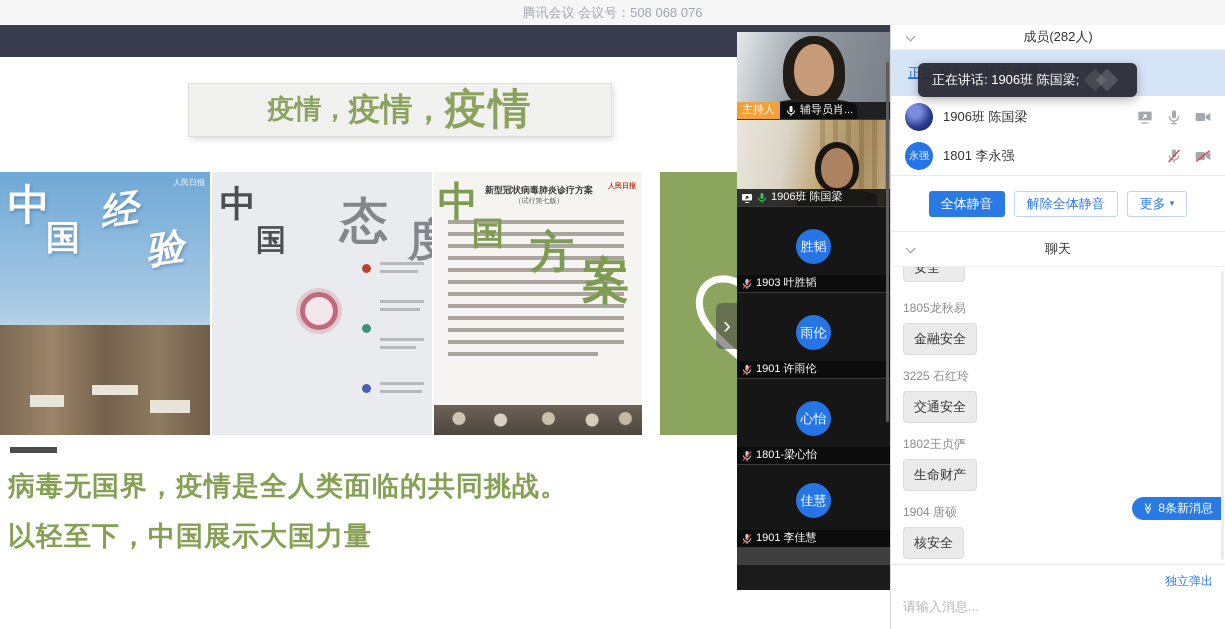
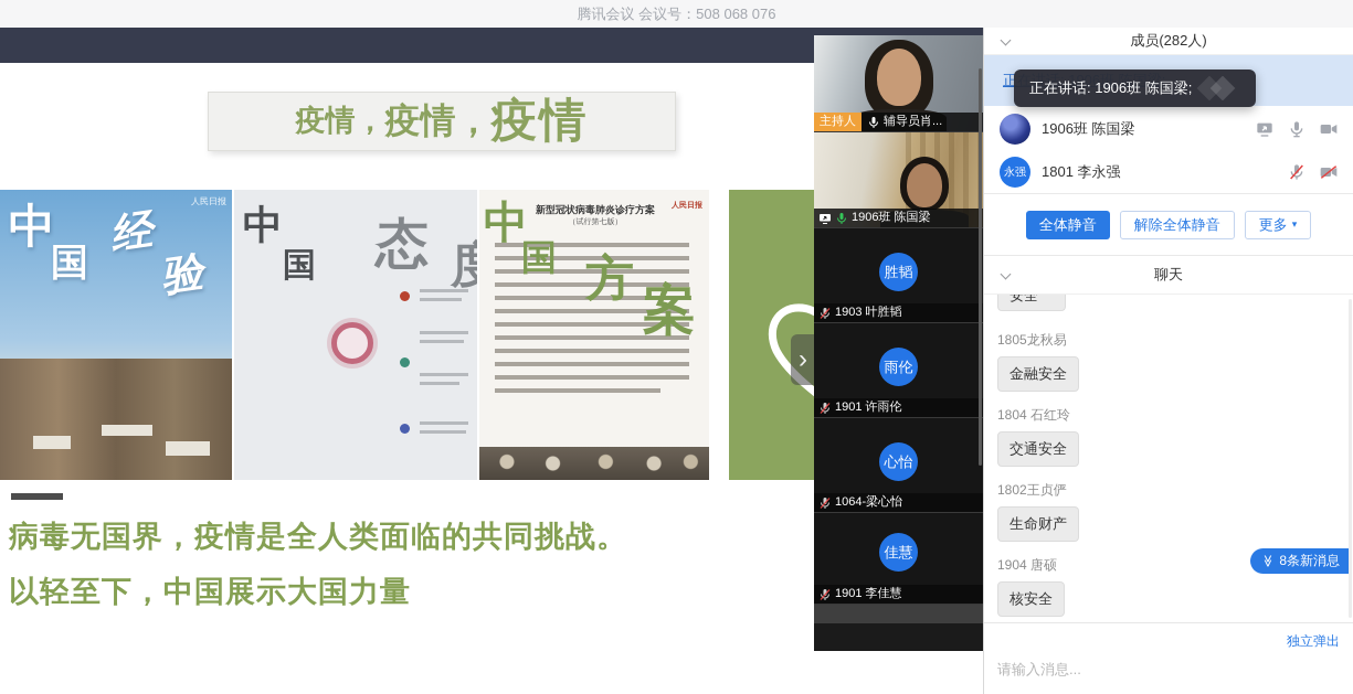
  腾讯会议 会议号：508 068 076
  疫情，
  疫情，
  疫情
  中
  国
  人民日报
  中
  国
  态
  度
  新型冠状病毒肺炎诊疗方案
  中
  国
  方
  案
  ›
  病毒无国界，疫情是全人类面临的共同挑战。
  以轻至下，中国展示大国力量
  主持人
  辅导员肖...
  1906班 陈国梁
  胜韬
  1903 叶胜韬
  雨伦
  1901 许雨伦
  心怡
- 1801-梁心怡
+ 1064-梁心怡
  佳慧
  1901 李佳慧
  成员(282人)
  1906班 陈国梁
  永强
  1801 李永强
  全体静音
  解除全体静音
  更多
  ▾
  聊天
  安全
  1805龙秋易
  金融安全
- 3225 石红玲
+ 1804 石红玲
  交通安全
  1802王贞俨
  生命财产
  1904 唐硕
  核安全
  8条新消息
  独立弹出
  请输入消息...
  正在讲话: 1906班 陈国梁;
